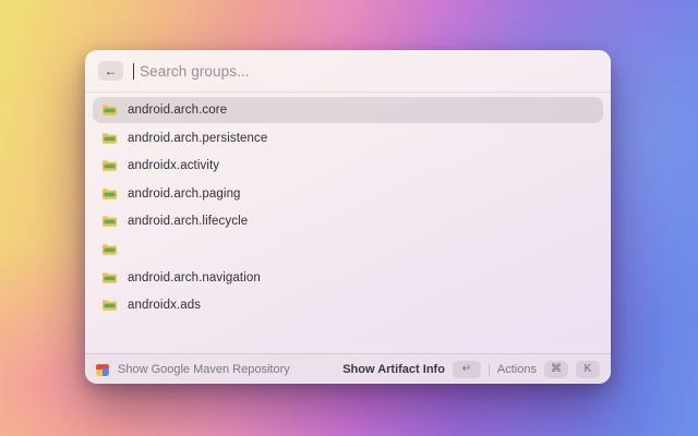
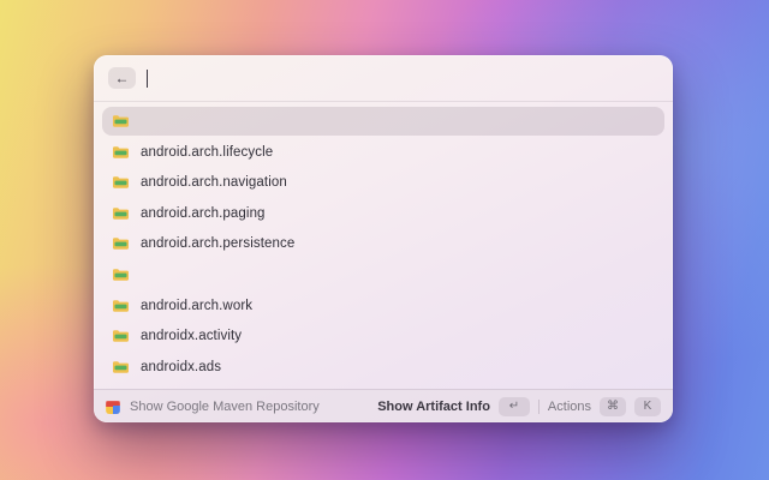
  ←
- Search groups...
- android.arch.core
- android.arch.persistence
+ android.arch.lifecycle
- androidx.activity
+ android.arch.navigation
  android.arch.paging
- android.arch.lifecycle
+ android.arch.persistence
+ android.arch.work
- android.arch.navigation
+ androidx.activity
  androidx.ads
  Show Google Maven Repository
  Show Artifact Info
  ↵
  Actions
  ⌘
  K
